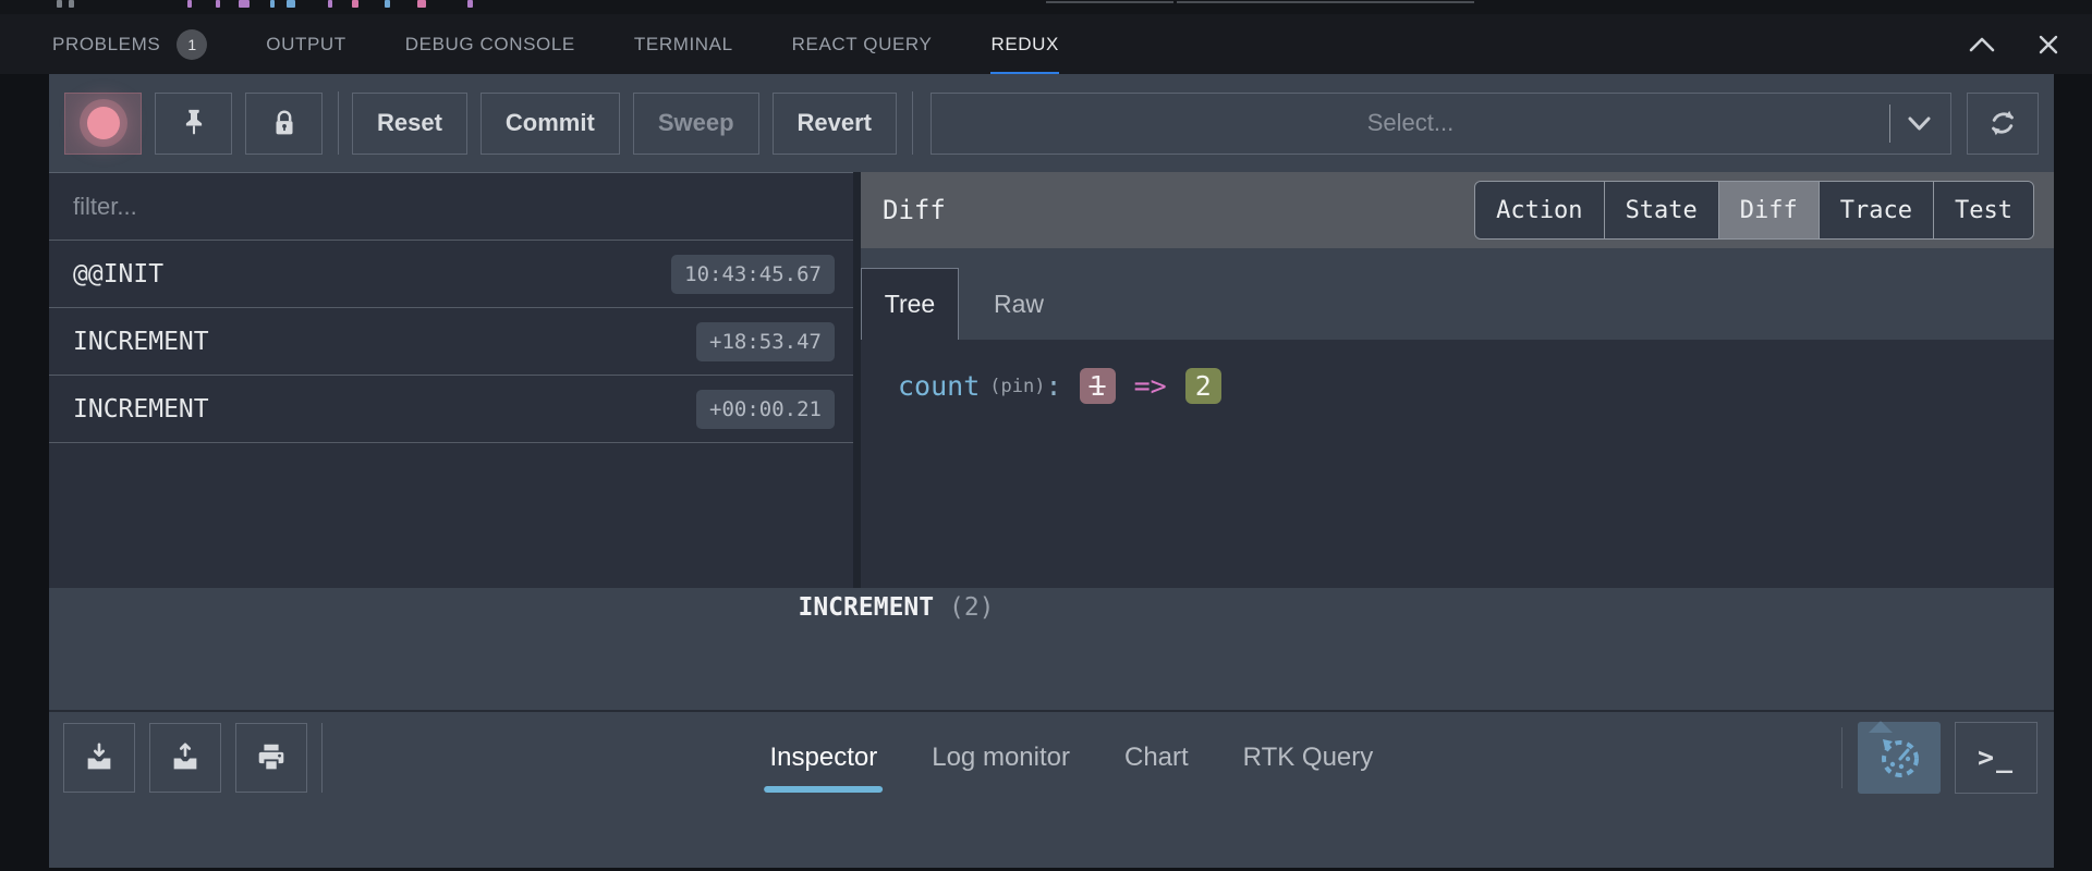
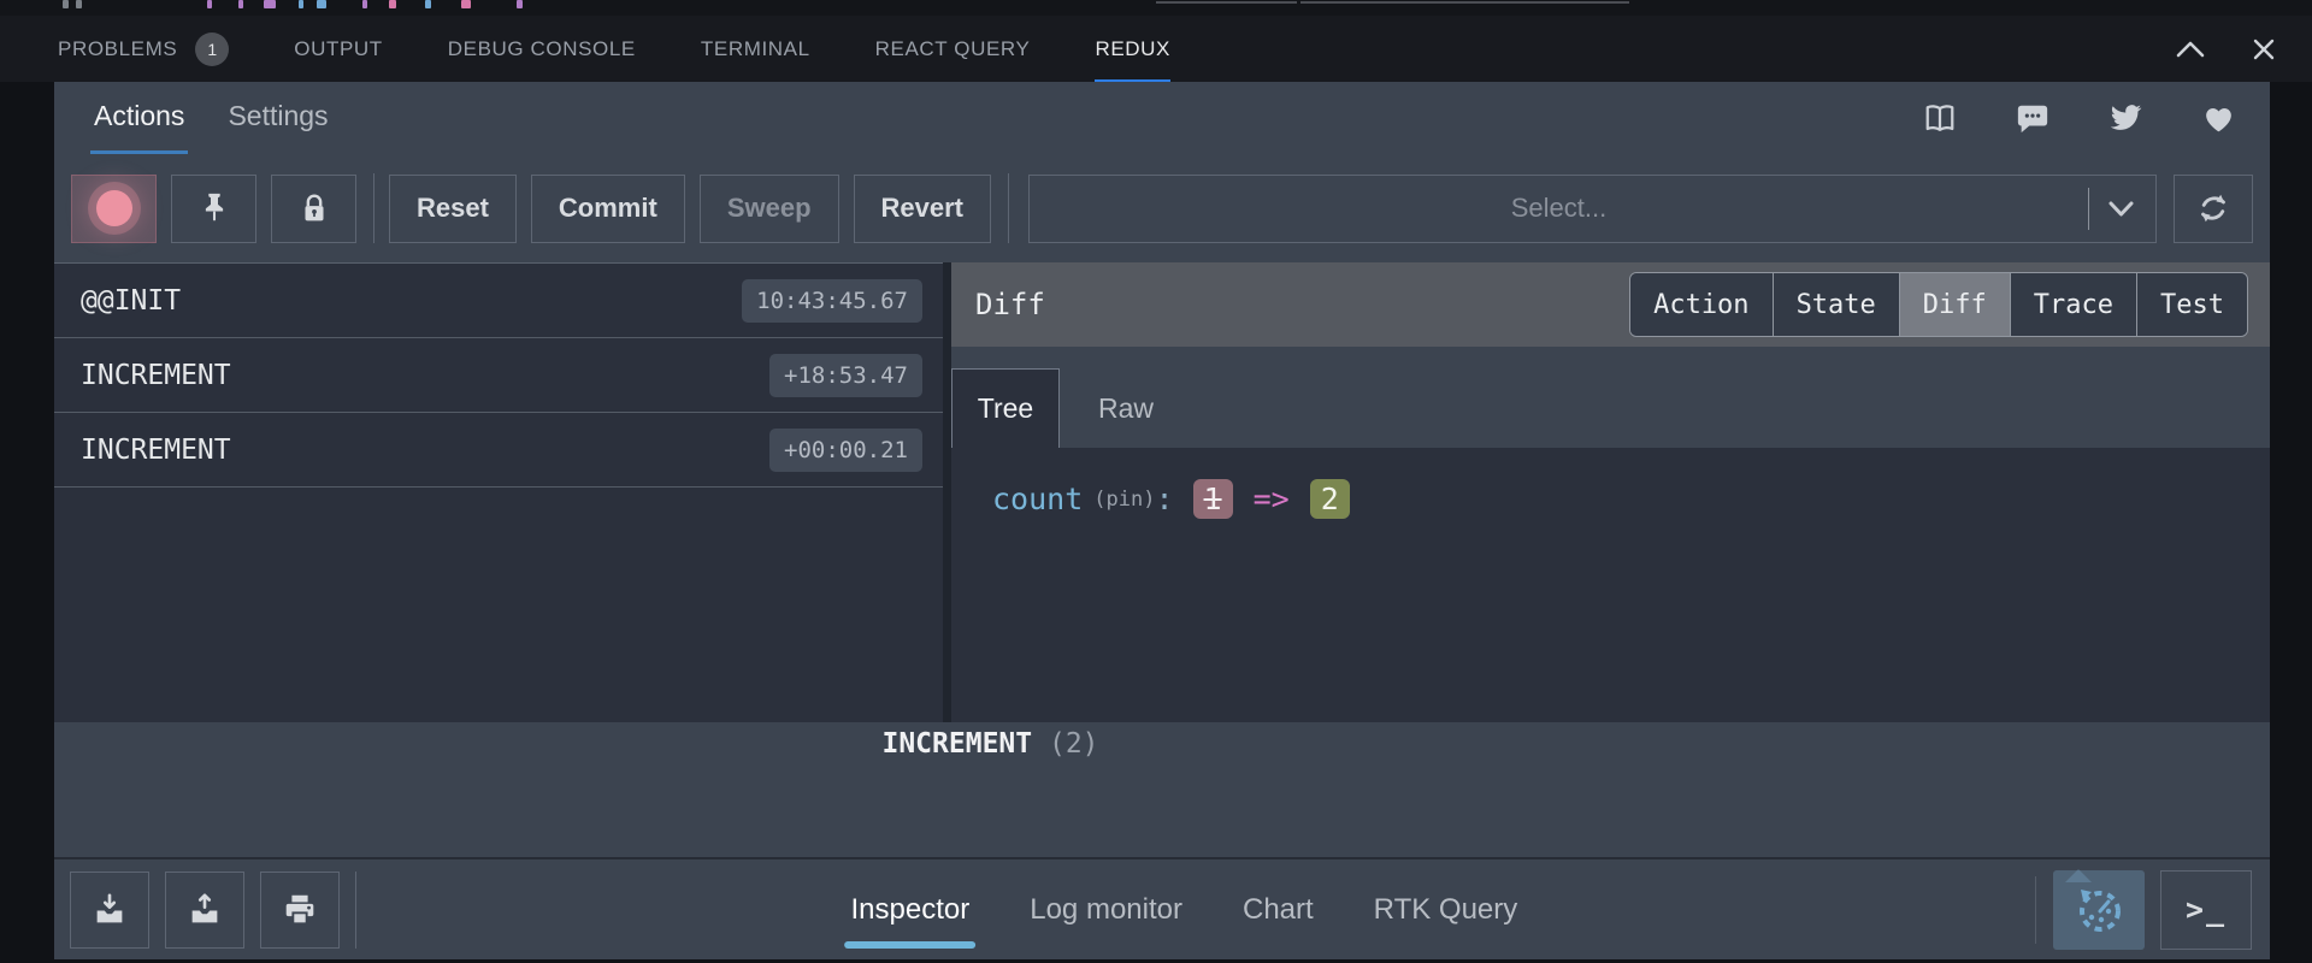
  PROBLEMS
  1
  OUTPUT
  DEBUG CONSOLE
  TERMINAL
  REACT QUERY
  REDUX
+ Actions
+ Settings
  Reset
  Commit
  Sweep
  Revert
  Select...
- filter...
  @@INIT
  10:43:45.67
  INCREMENT
  +18:53.47
  INCREMENT
  +00:00.21
  Diff
  Action
  State
  Diff
  Trace
  Test
  Tree
  Raw
  count
  (pin)
  :
  1
  =>
  2
  INCREMENT (2)
  Inspector
  Log monitor
  Chart
  RTK Query
  >_
